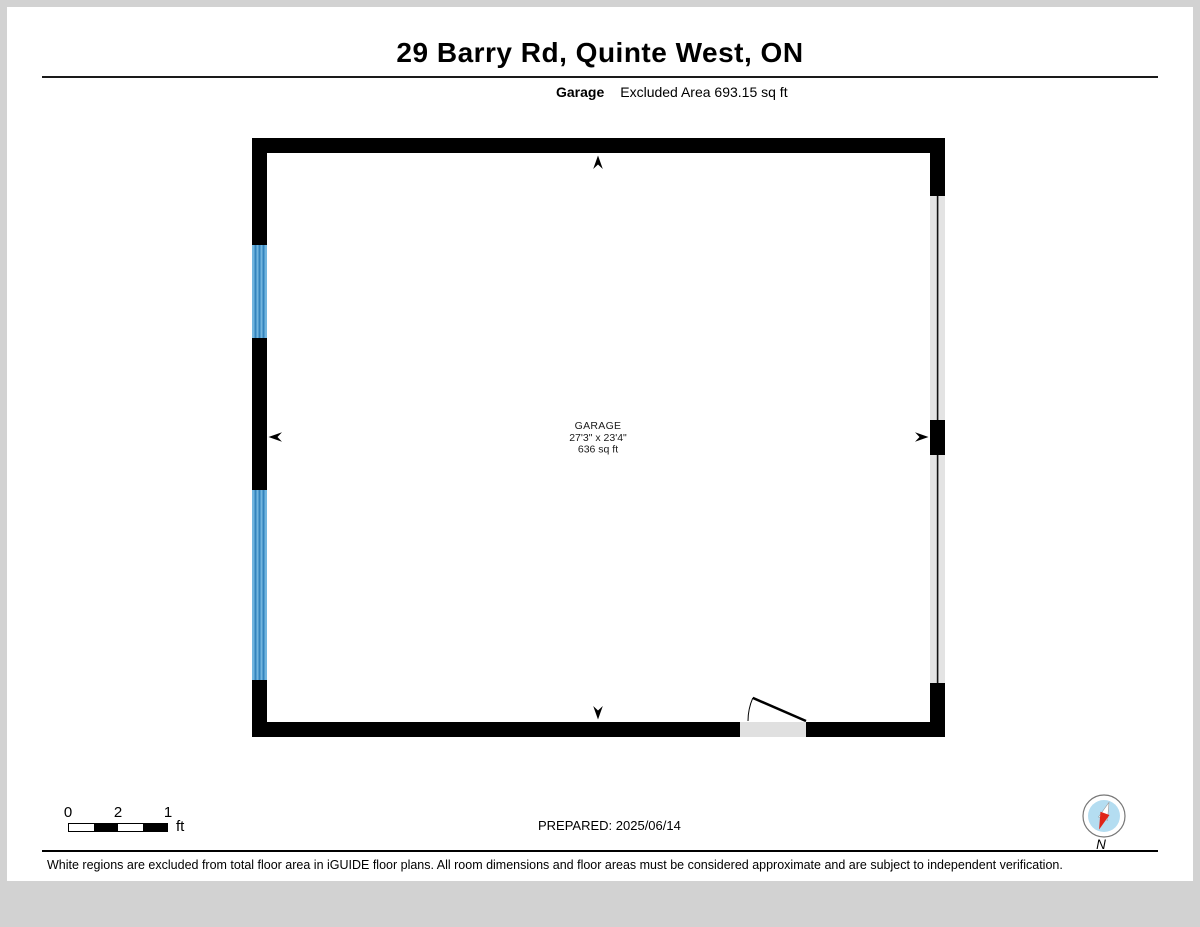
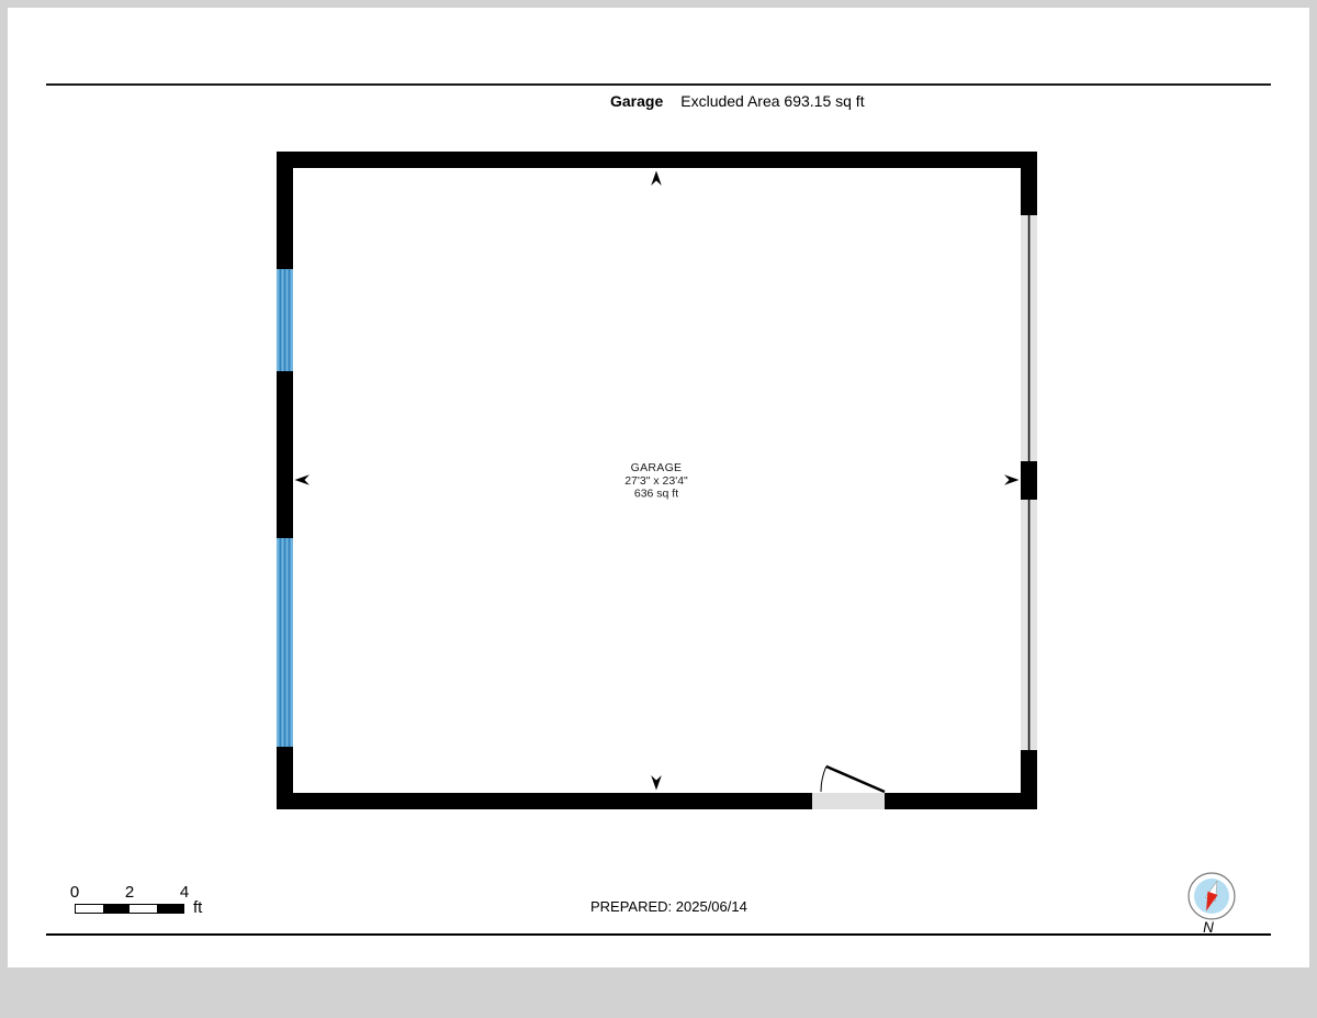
- 29 Barry Rd, Quinte West, ON
  Garage Excluded Area 693.15 sq ft
  GARAGE
  27'3" x 23'4"
  636 sq ft
  N
  0
  2
- 1
+ 4
  ft
  PREPARED: 2025/06/14
- White regions are excluded from total floor area in iGUIDE floor plans. All room dimensions and floor areas must be considered approximate and are subject to independent verification.
